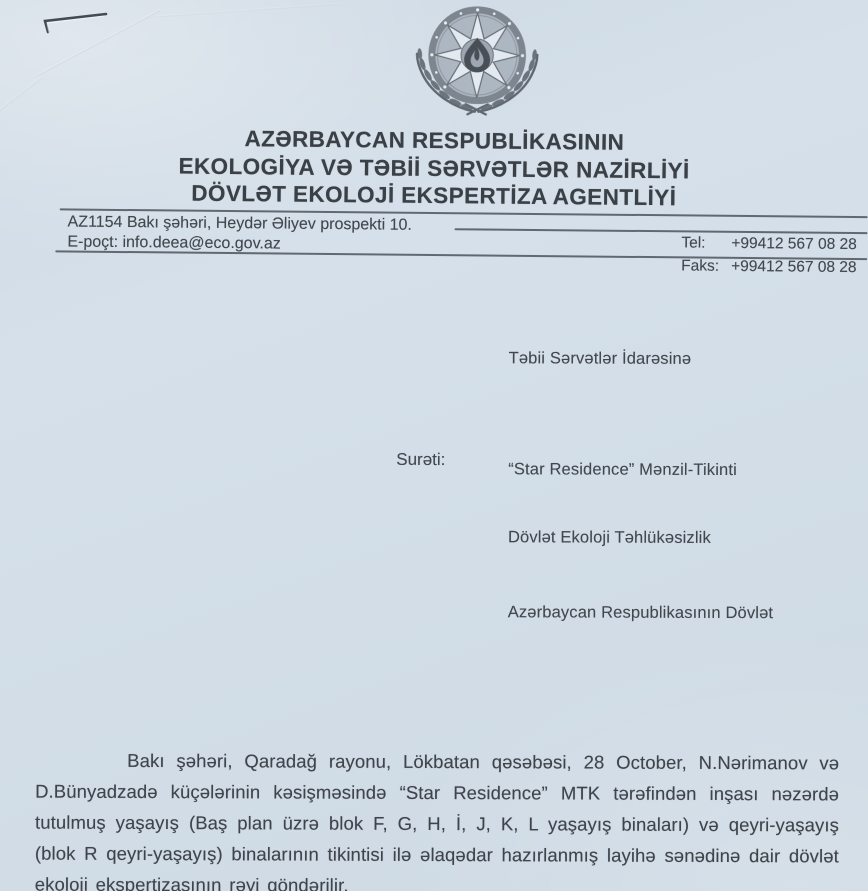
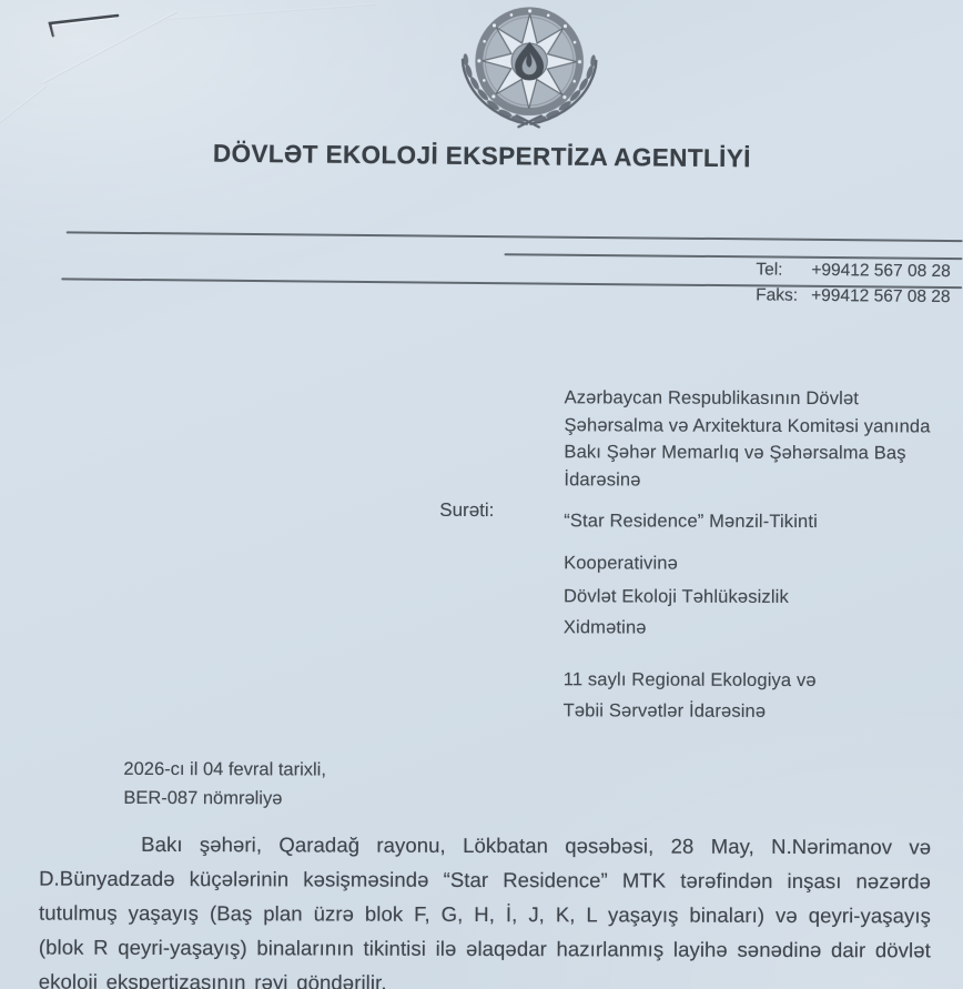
- AZƏRBAYCAN RESPUBLİKASININ
- EKOLOGİYA VƏ TƏBİİ SƏRVƏTLƏR NAZİRLİYİ
  DÖVLƏT EKOLOJİ EKSPERTİZA AGENTLİYİ
- AZ1154 Bakı şəhəri, Heydər Əliyev prospekti 10.
- E-poçt: info.deea@eco.gov.az
  Tel:
  +99412 567 08 28
  Faks:
  +99412 567 08 28
- Təbii Sərvətlər İdarəsinə
+ Azərbaycan Respublikasının Dövlət
+ Şəhərsalma və Arxitektura Komitəsi yanında
+ Bakı Şəhər Memarlıq və Şəhərsalma Baş
+ İdarəsinə
  Surəti:
  “Star Residence” Mənzil-Tikinti
+ Kooperativinə
  Dövlət Ekoloji Təhlükəsizlik
+ Xidmətinə
+ 11 saylı Regional Ekologiya və
- Azərbaycan Respublikasının Dövlət
+ Təbii Sərvətlər İdarəsinə
+ 2026-cı il 04 fevral tarixli,
+ BER-087 nömrəliyə
- Bakı şəhəri, Qaradağ rayonu, Lökbatan qəsəbəsi, 28 October, N.Nərimanov və D.Bünyadzadə küçələrinin kəsişməsində “Star Residence” MTK tərəfindən inşası nəzərdə tutulmuş yaşayış (Baş plan üzrə blok F, G, H, İ, J, K, L yaşayış binaları) və qeyri-yaşayış (blok R qeyri-yaşayış) binalarının tikintisi ilə əlaqədar hazırlanmış layihə sənədinə dair dövlət ekoloji ekspertizasının rəyi göndərilir.
+ Bakı şəhəri, Qaradağ rayonu, Lökbatan qəsəbəsi, 28 May, N.Nərimanov və D.Bünyadzadə küçələrinin kəsişməsində “Star Residence” MTK tərəfindən inşası nəzərdə tutulmuş yaşayış (Baş plan üzrə blok F, G, H, İ, J, K, L yaşayış binaları) və qeyri-yaşayış (blok R qeyri-yaşayış) binalarının tikintisi ilə əlaqədar hazırlanmış layihə sənədinə dair dövlət ekoloji ekspertizasının rəyi göndərilir.
